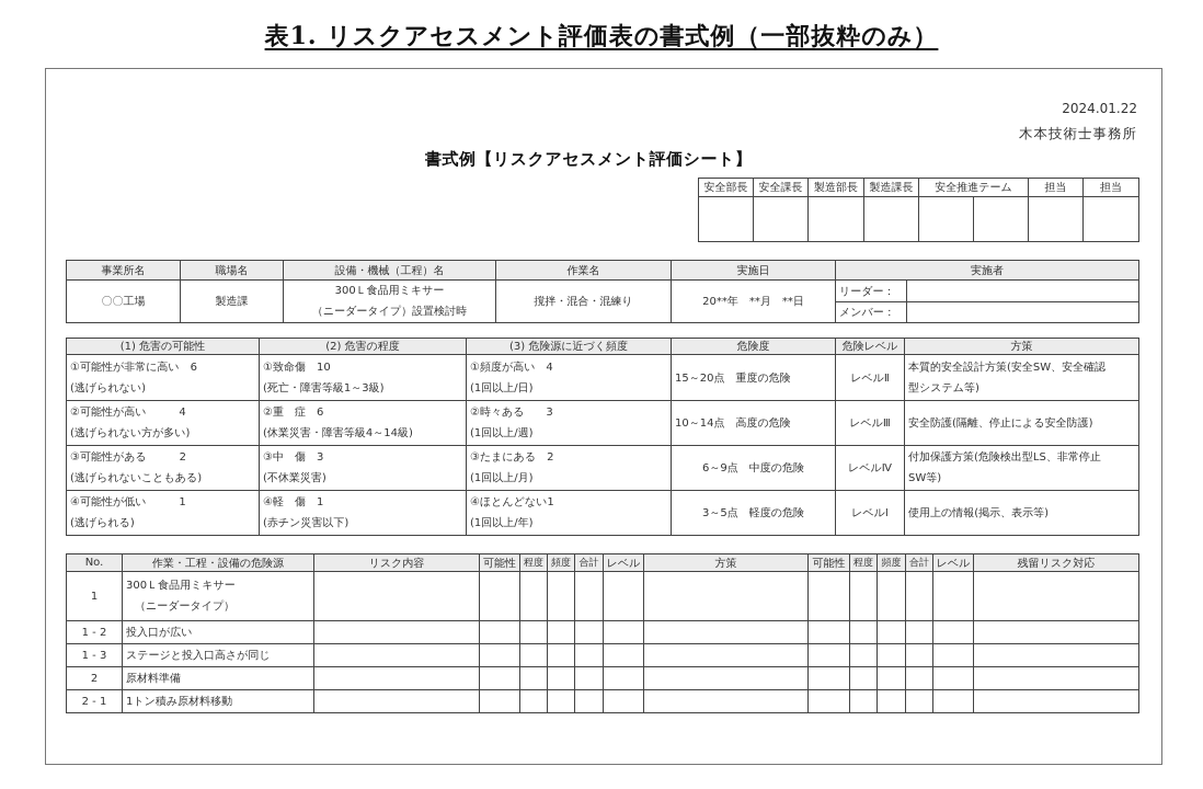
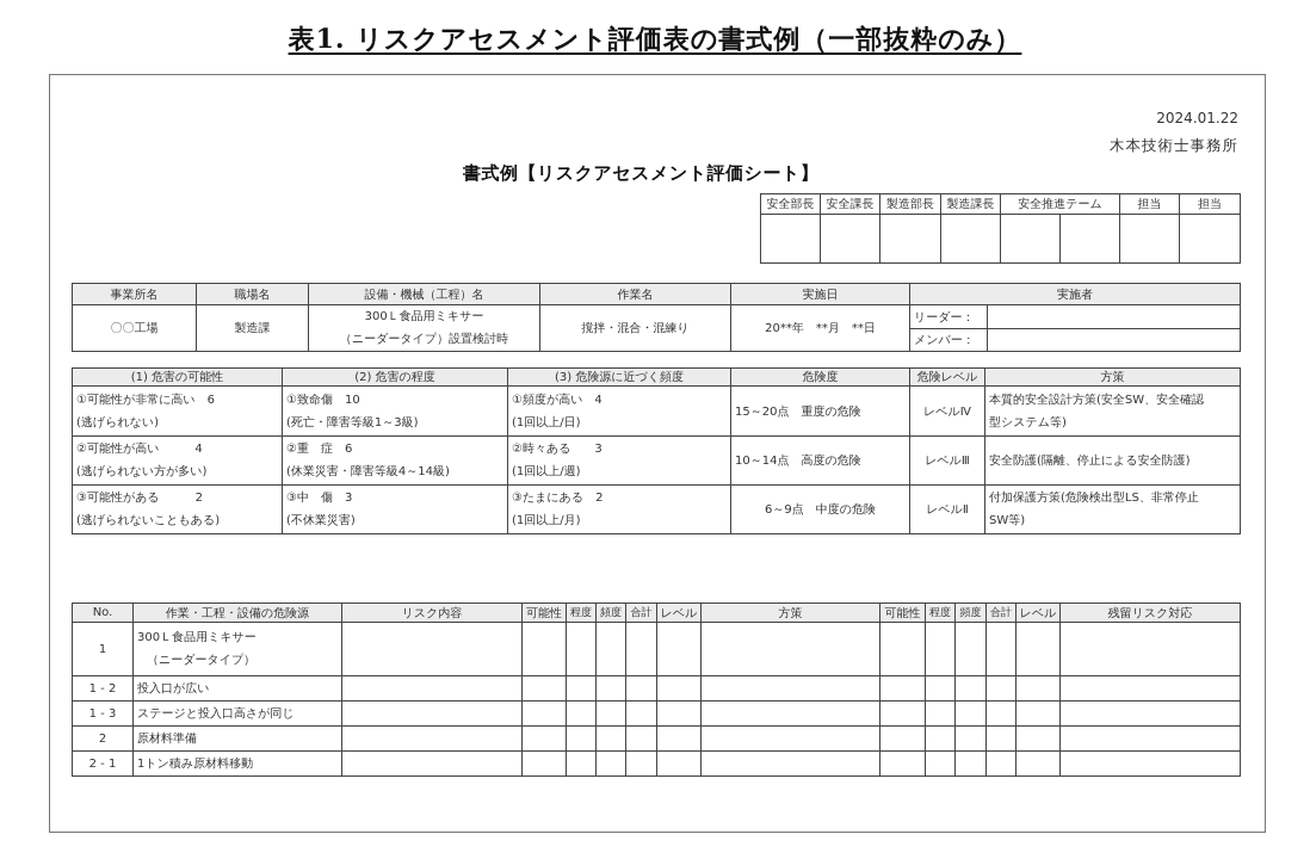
  表1. リスクアセスメント評価表の書式例（一部抜粋のみ）
  2024.01.22
  木本技術士事務所
  書式例【リスクアセスメント評価シート】
  安全部長	安全課長	製造部長	製造課長	安全推進テーム	担当	担当
  事業所名	職場名	設備・機械（工程）名	作業名	実施日	実施者
  〇〇工場	製造課	300Ｌ食品用ミキサー （ニーダータイプ）設置検討時	撹拌・混合・混練り	20**年 **月 **日	リーダー：
  メンバー：
  (1) 危害の可能性	(2) 危害の程度	(3) 危険源に近づく頻度	危険度	危険レベル	方策
- ①可能性が非常に高い 6(逃げられない)	①致命傷 10(死亡・障害等級1～3級)	①頻度が高い 4(1回以上/日)	15～20点 重度の危険	レベルⅡ	本質的安全設計方策(安全SW、安全確認型システム等)
+ ①可能性が非常に高い 6(逃げられない)	①致命傷 10(死亡・障害等級1～3級)	①頻度が高い 4(1回以上/日)	15～20点 重度の危険	レベルⅣ	本質的安全設計方策(安全SW、安全確認型システム等)
  ②可能性が高い 4(逃げられない方が多い)	②重 症 6(休業災害・障害等級4～14級)	②時々ある 3(1回以上/週)	10～14点 高度の危険	レベルⅢ	安全防護(隔離、停止による安全防護)
- ③可能性がある 2(逃げられないこともある)	③中 傷 3(不休業災害)	③たまにある 2(1回以上/月)	6～9点 中度の危険	レベルⅣ	付加保護方策(危険検出型LS、非常停止SW等)
+ ③可能性がある 2(逃げられないこともある)	③中 傷 3(不休業災害)	③たまにある 2(1回以上/月)	6～9点 中度の危険	レベルⅡ	付加保護方策(危険検出型LS、非常停止SW等)
- ④可能性が低い 1(逃げられる)	④軽 傷 1(赤チン災害以下)	④ほとんどない1(1回以上/年)	3～5点 軽度の危険	レベルⅠ	使用上の情報(掲示、表示等)
  No.	作業・工程・設備の危険源	リスク内容	可能性	程度	頻度	合計	レベル	方策	可能性	程度	頻度	合計	レベル	残留リスク対応
  1	300Ｌ食品用ミキサー（ニーダータイプ）
  1 - 2	投入口が広い
  1 - 3	ステージと投入口高さが同じ
  2	原材料準備
  2 - 1	1トン積み原材料移動
